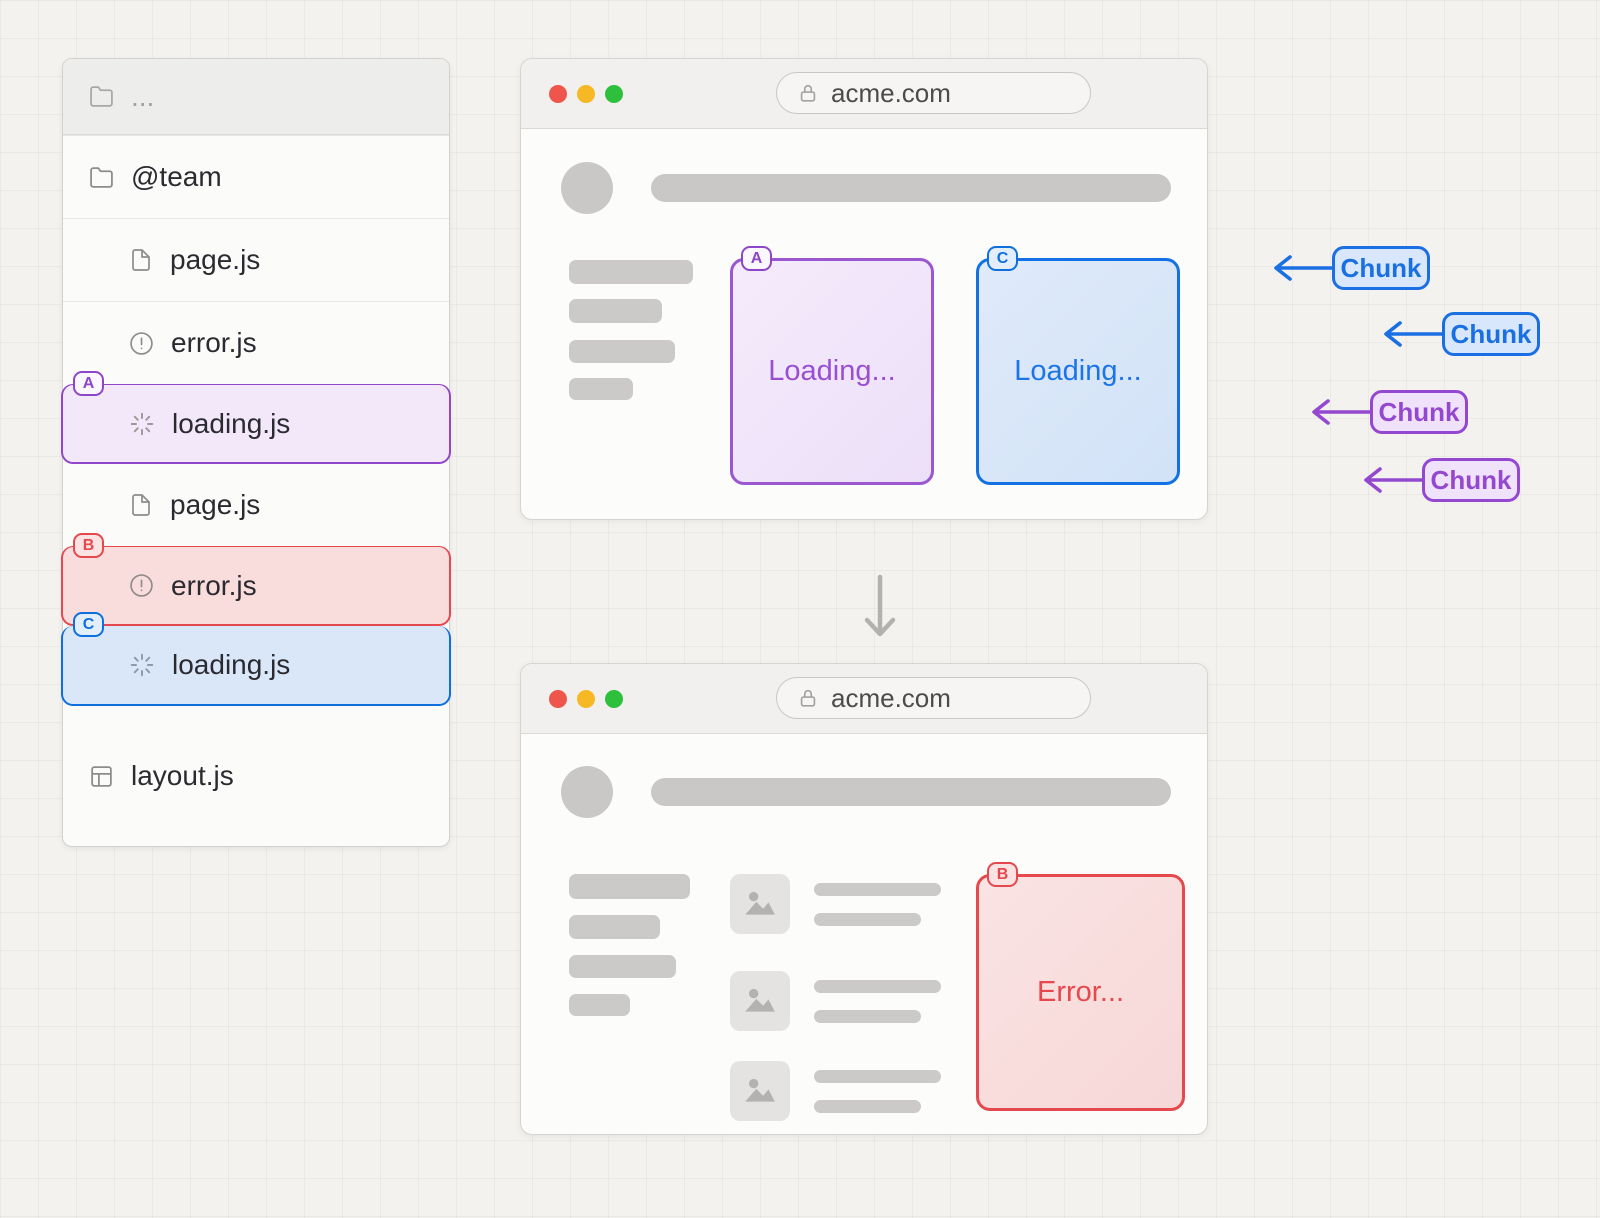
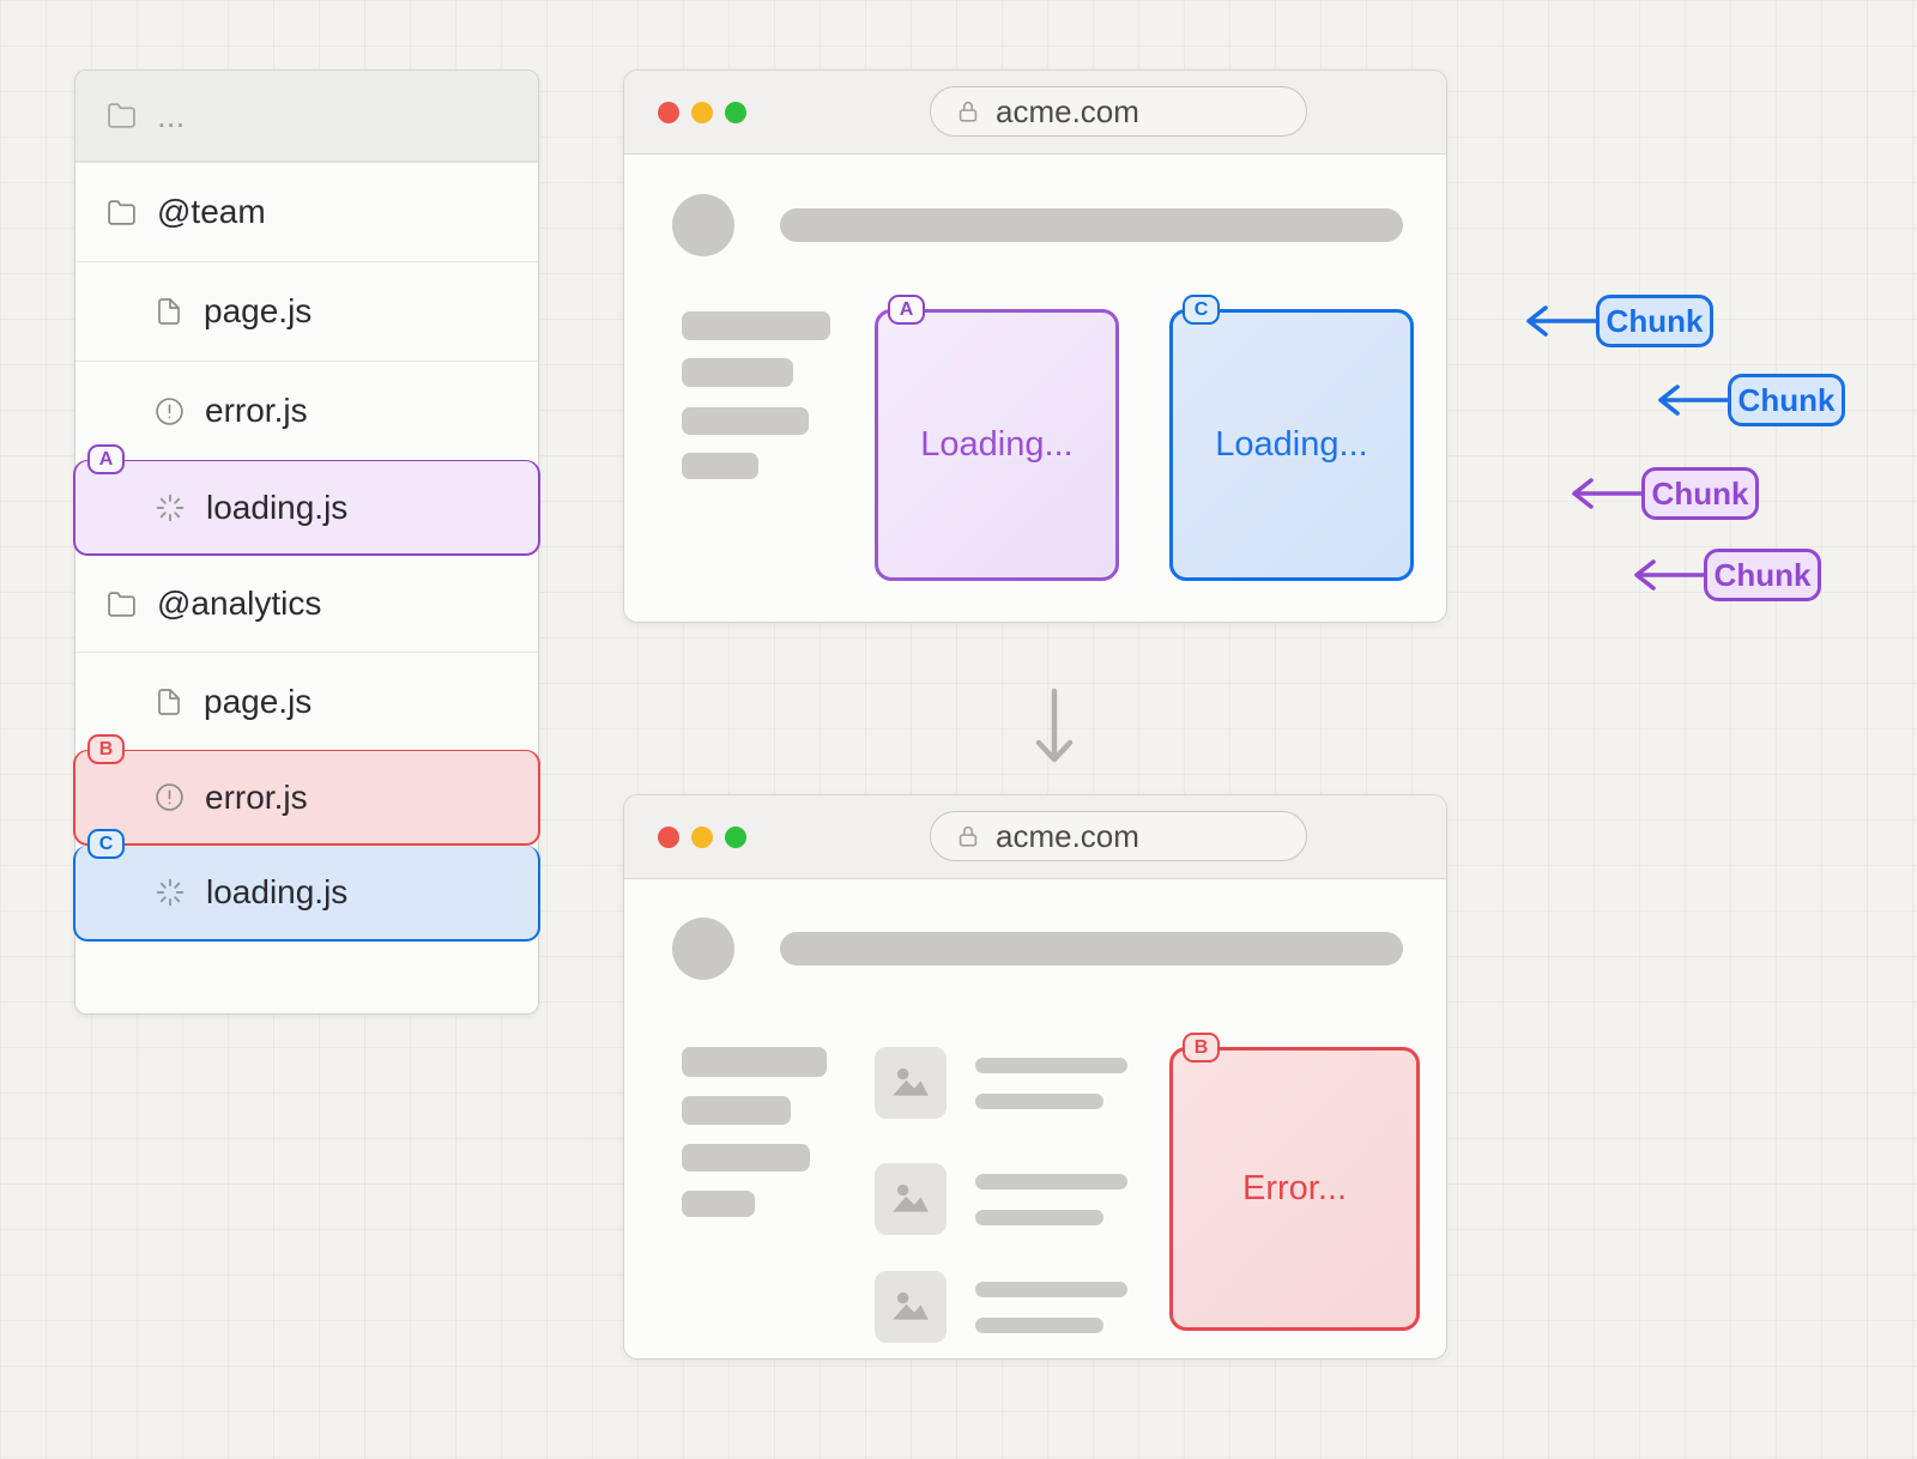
  ...
  @team
  page.js
  error.js
  A
  loading.js
+ @analytics
  page.js
  B
  error.js
  C
  loading.js
- layout.js
  acme.com
  A
  Loading...
  C
  Loading...
  acme.com
  B
  Error...
  Chunk
  Chunk
  Chunk
  Chunk
